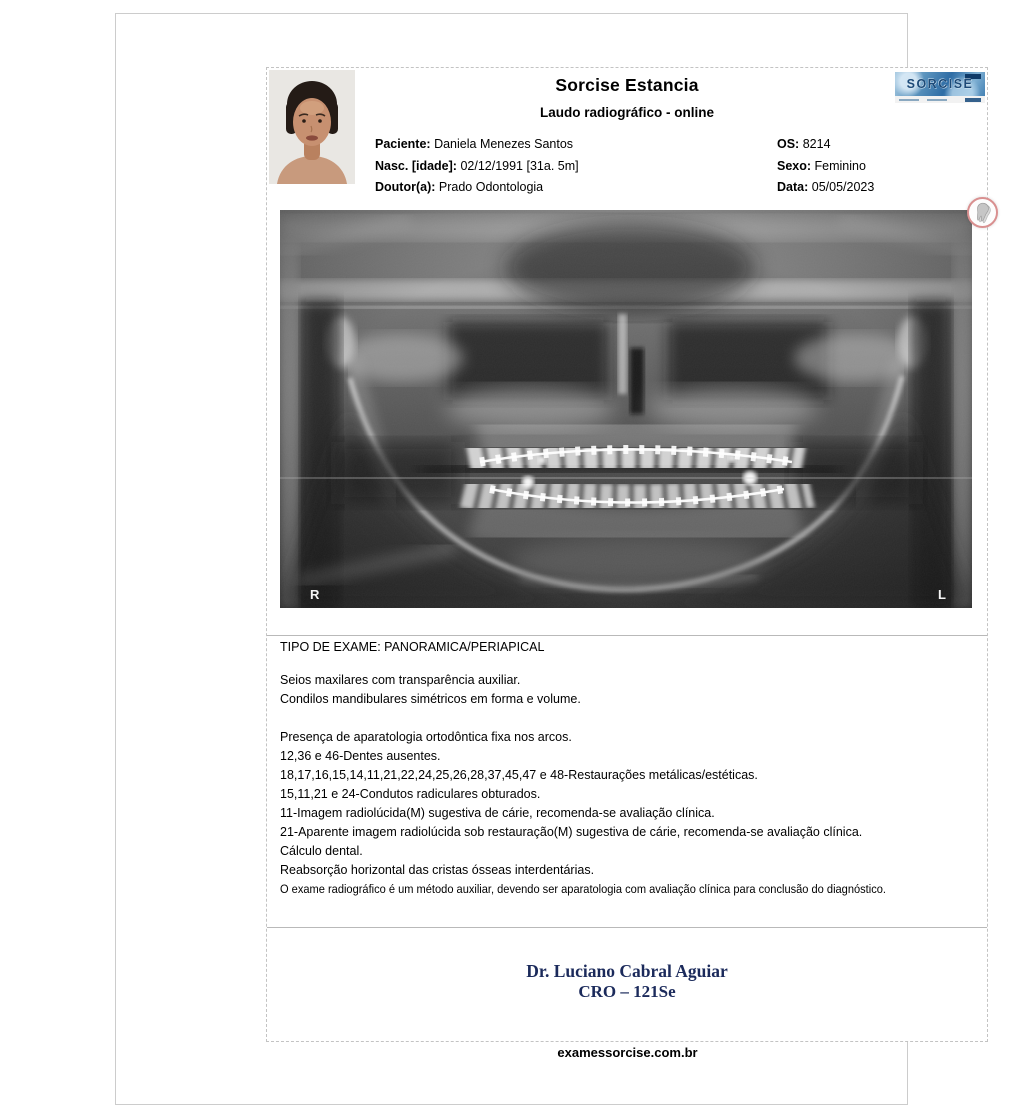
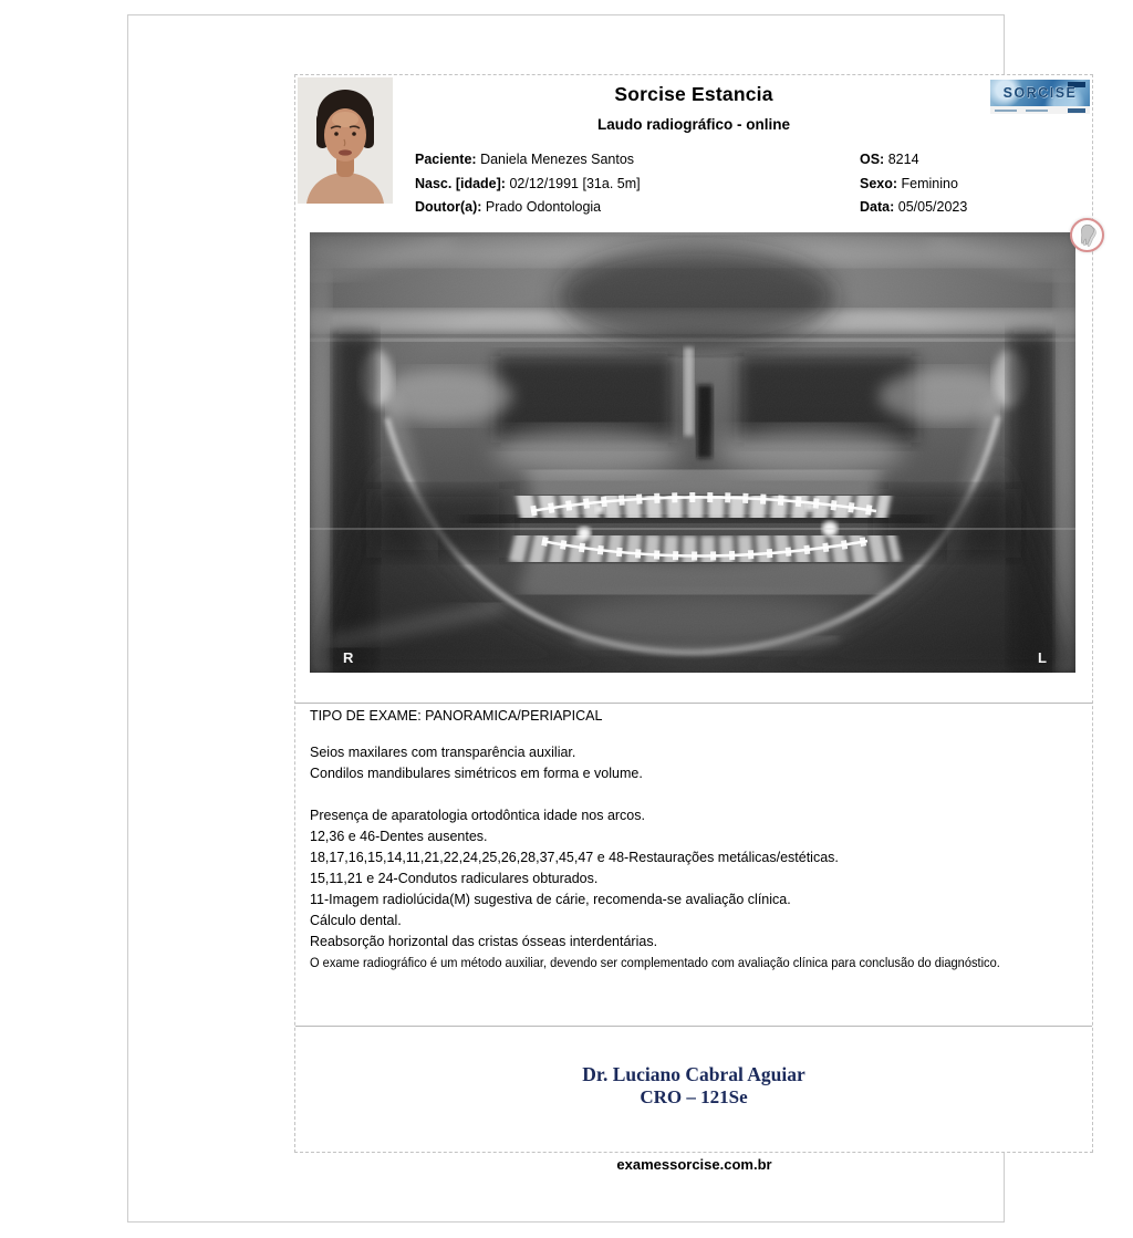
  Sorcise Estancia
  Laudo radiográfico - online
  SORCISE
  Paciente: Daniela Menezes Santos
  Nasc. [idade]: 02/12/1991 [31a. 5m]
  Doutor(a): Prado Odontologia
  OS: 8214
  Sexo: Feminino
  Data: 05/05/2023
  R
  L
  TIPO DE EXAME: PANORAMICA/PERIAPICAL
  Seios maxilares com transparência auxiliar.
  Condilos mandibulares simétricos em forma e volume.
- Presença de aparatologia ortodôntica fixa nos arcos.
+ Presença de aparatologia ortodôntica idade nos arcos.
  12,36 e 46-Dentes ausentes.
  18,17,16,15,14,11,21,22,24,25,26,28,37,45,47 e 48-Restaurações metálicas/estéticas.
  15,11,21 e 24-Condutos radiculares obturados.
  11-Imagem radiolúcida(M) sugestiva de cárie, recomenda-se avaliação clínica.
- 21-Aparente imagem radiolúcida sob restauração(M) sugestiva de cárie, recomenda-se avaliação clínica.
  Cálculo dental.
  Reabsorção horizontal das cristas ósseas interdentárias.
- O exame radiográfico é um método auxiliar, devendo ser aparatologia com avaliação clínica para conclusão do diagnóstico.
+ O exame radiográfico é um método auxiliar, devendo ser complementado com avaliação clínica para conclusão do diagnóstico.
  Dr. Luciano Cabral Aguiar
  CRO – 121Se
  examessorcise.com.br
